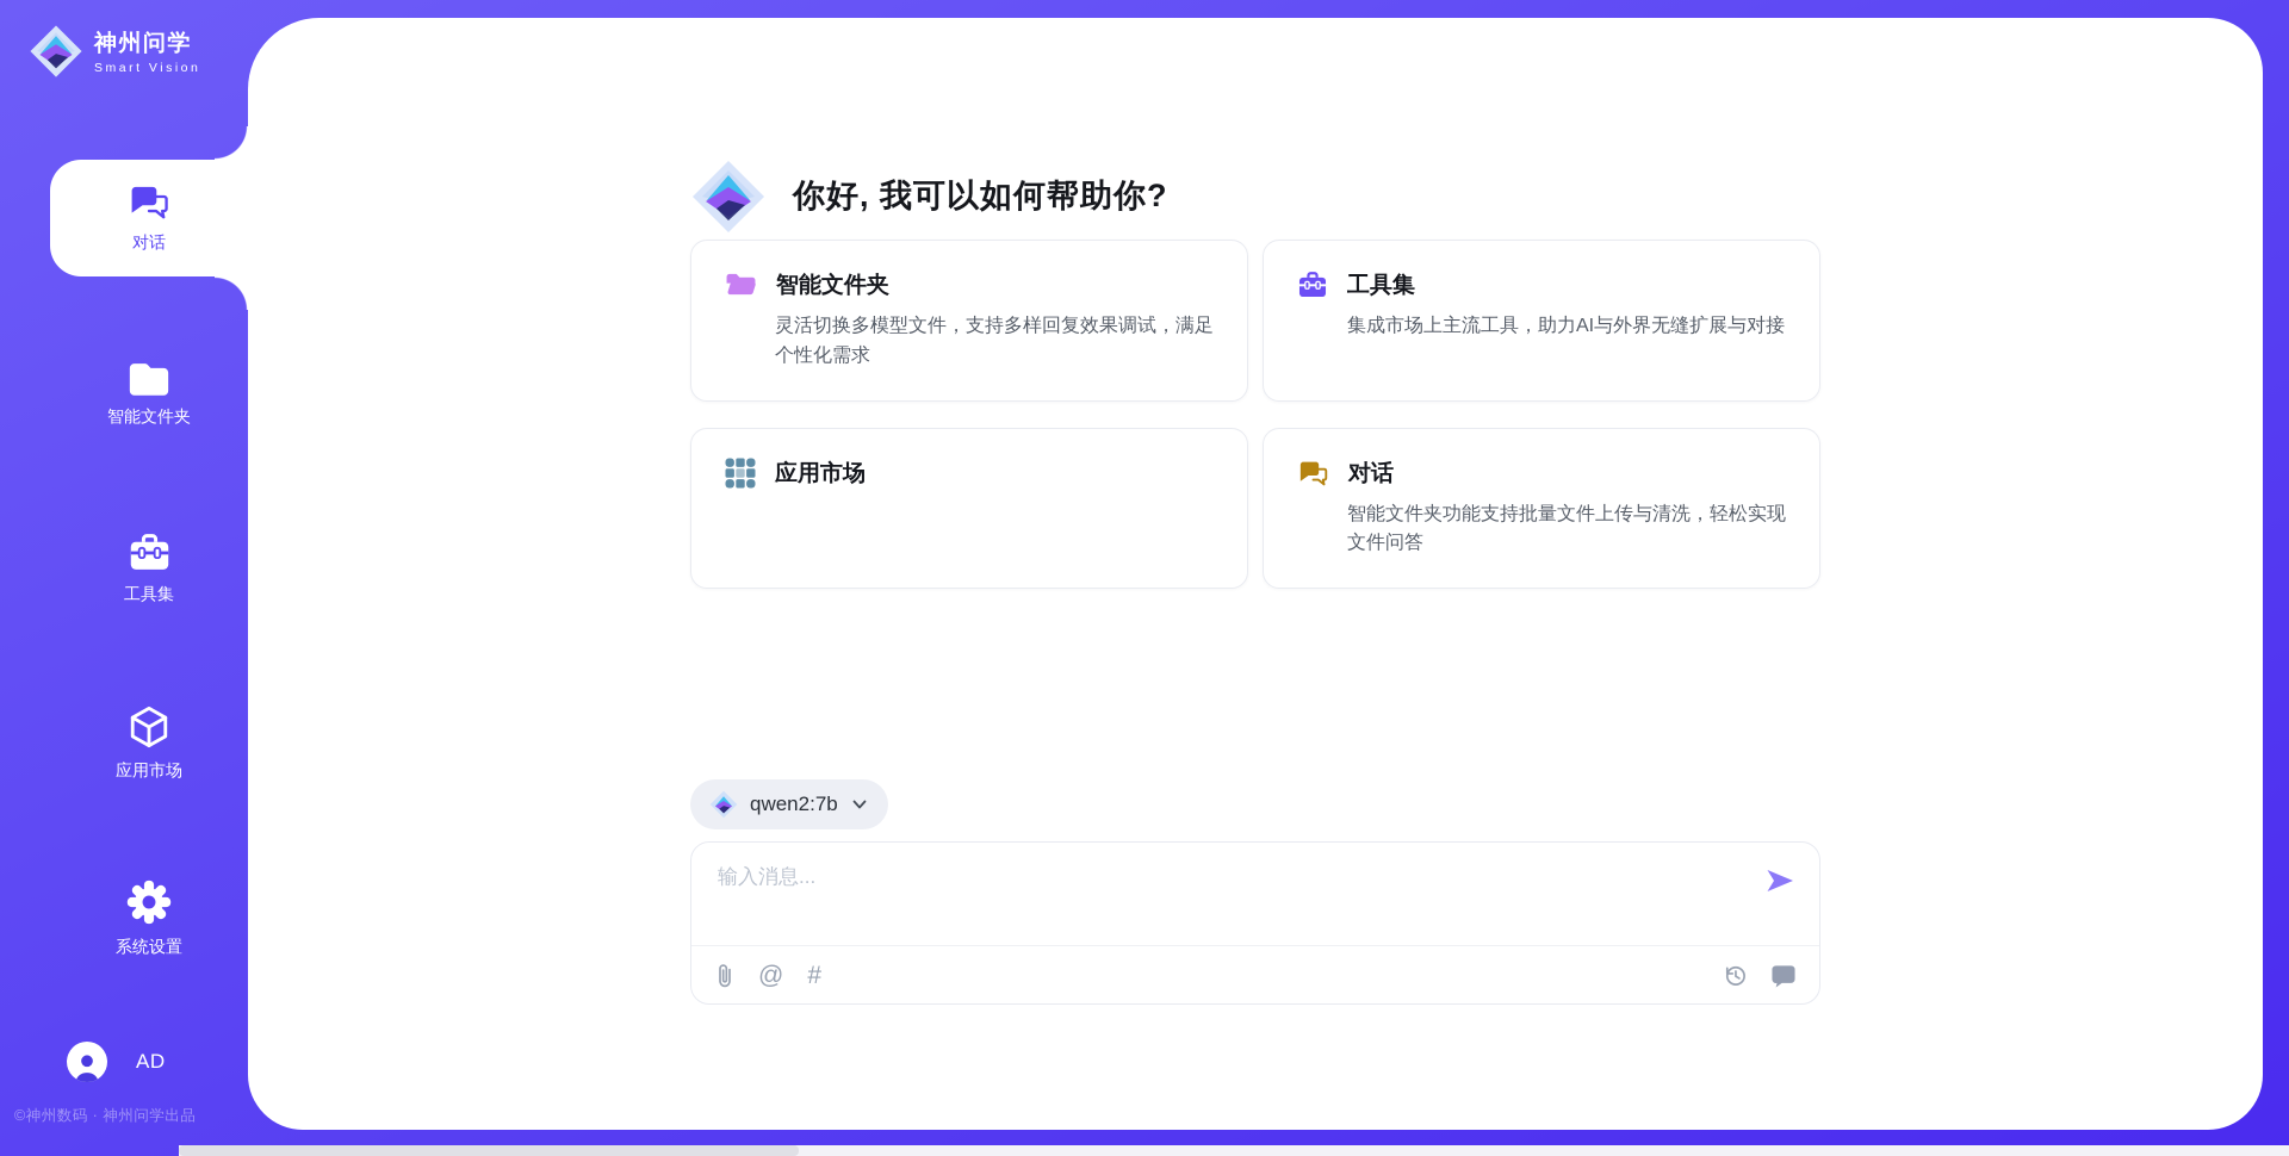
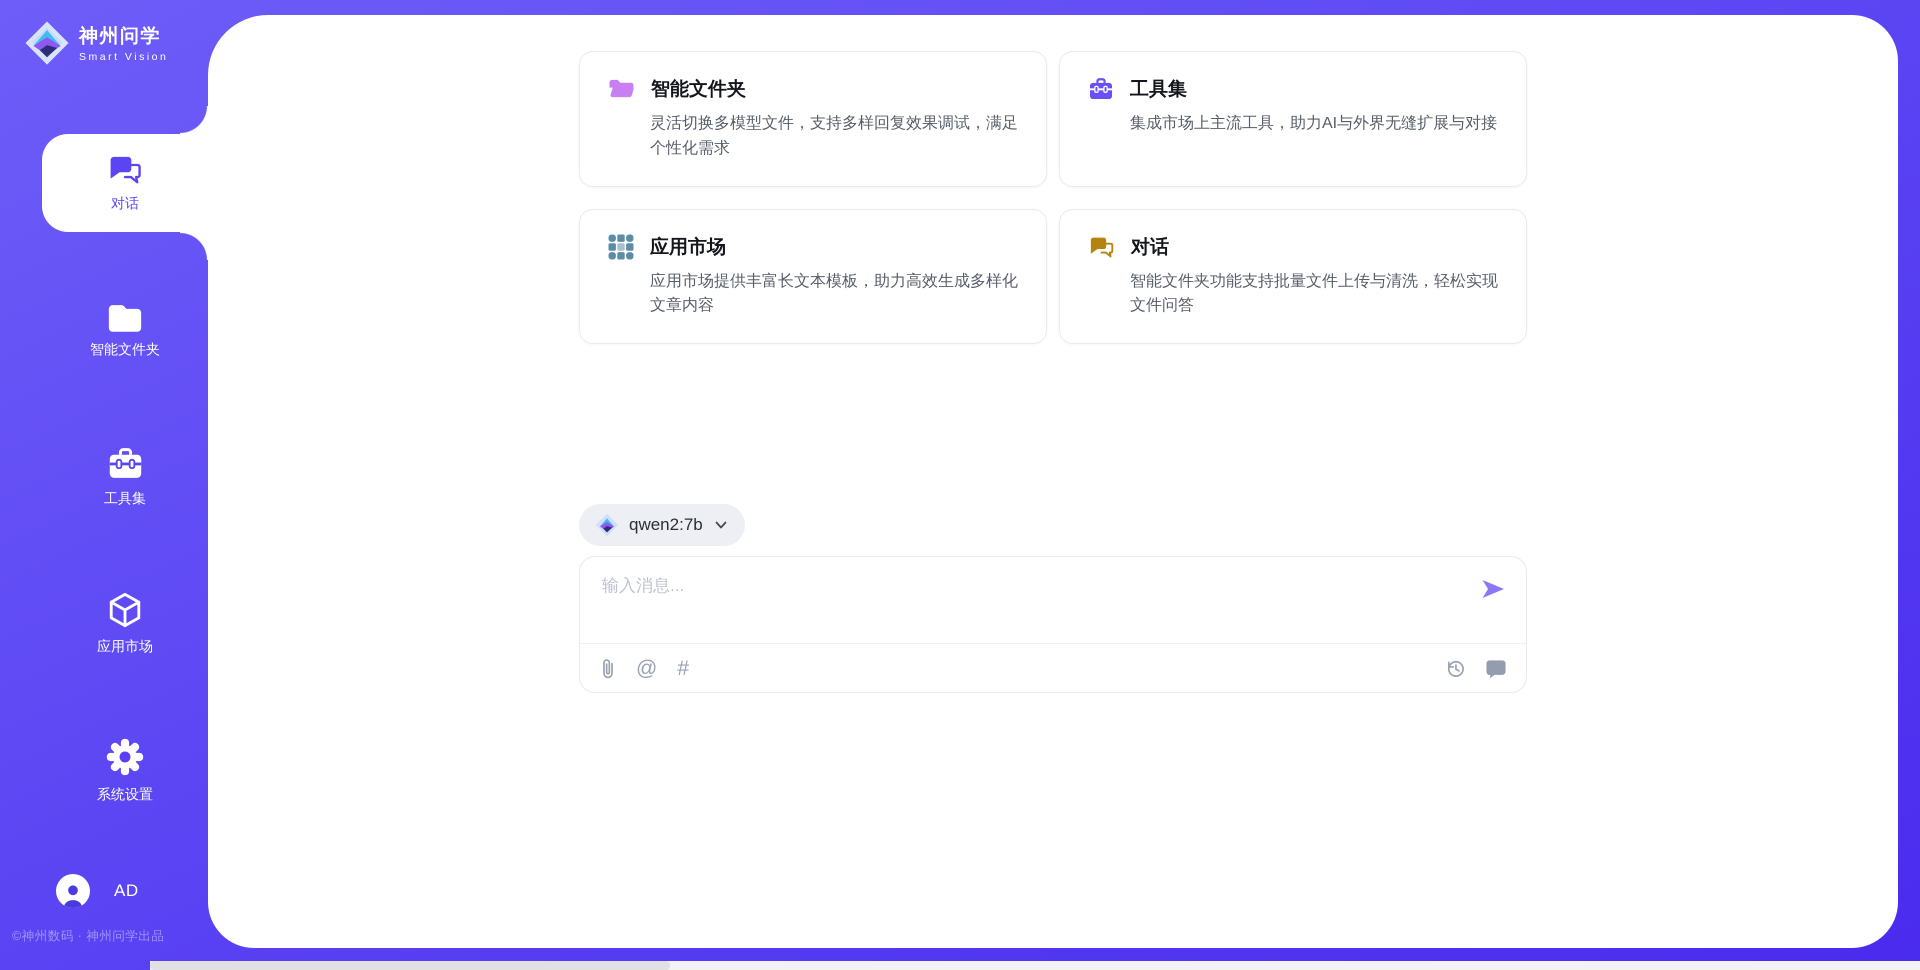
  神州问学
  Smart Vision
  对话
  智能文件夹
  工具集
  应用市场
  系统设置
  AD
  ©神州数码 · 神州问学出品
- 你好, 我可以如何帮助你?
  智能文件夹
  灵活切换多模型文件，支持多样回复效果调试，满足个性化需求
  工具集
  集成市场上主流工具，助力AI与外界无缝扩展与对接
  应用市场
+ 应用市场提供丰富长文本模板，助力高效生成多样化文章内容
  对话
  智能文件夹功能支持批量文件上传与清洗，轻松实现文件问答
  qwen2:7b
  输入消息...
  @
  #
